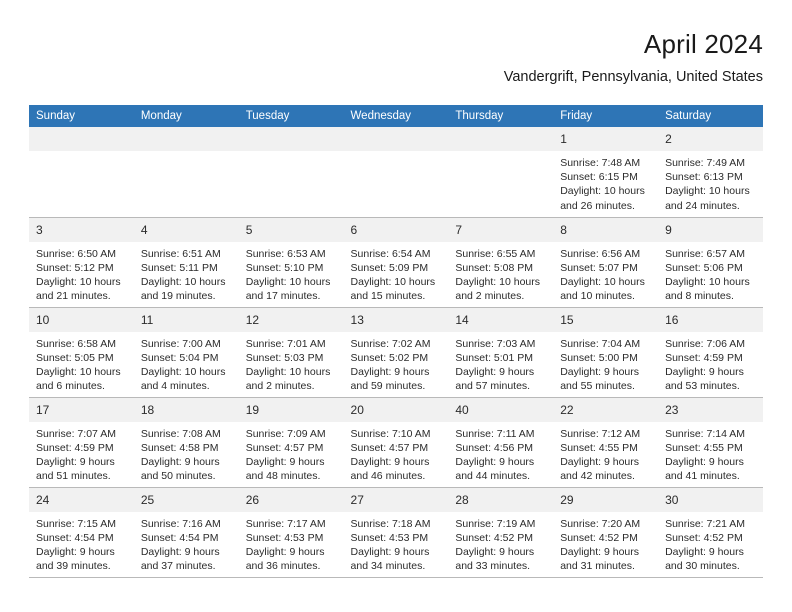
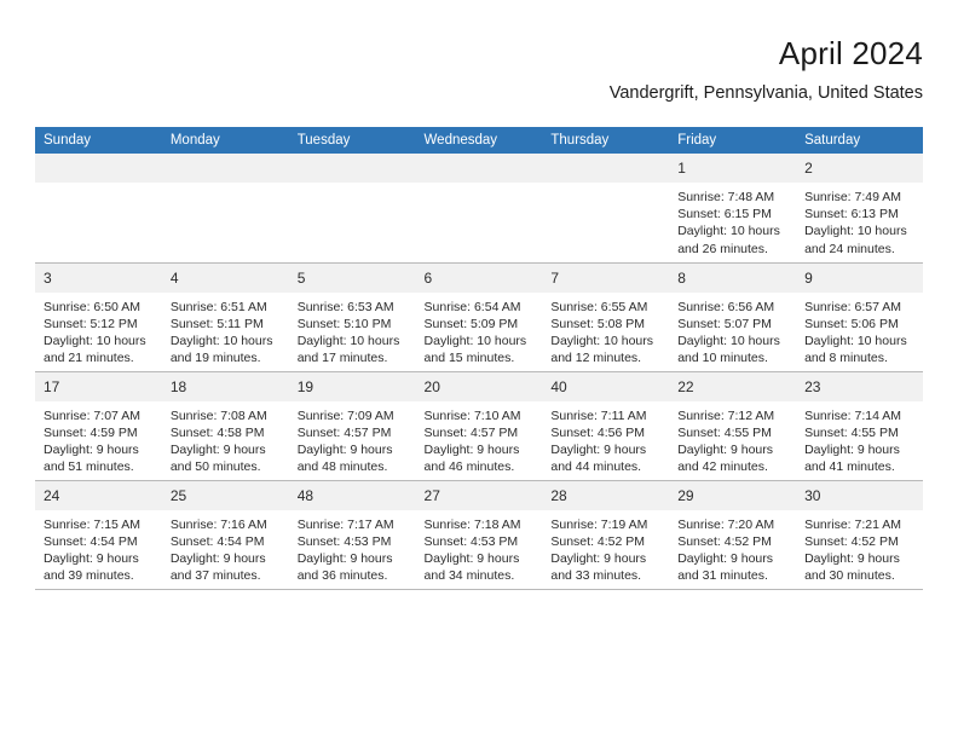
  April 2024
  Vandergrift, Pennsylvania, United States
  Sunday	Monday	Tuesday	Wednesday	Thursday	Friday	Saturday
  					1 Sunrise: 7:48 AM Sunset: 6:15 PM Daylight: 10 hours and 26 minutes.	2 Sunrise: 7:49 AM Sunset: 6:13 PM Daylight: 10 hours and 24 minutes.
- 3 Sunrise: 6:50 AM Sunset: 5:12 PM Daylight: 10 hours and 21 minutes.	4 Sunrise: 6:51 AM Sunset: 5:11 PM Daylight: 10 hours and 19 minutes.	5 Sunrise: 6:53 AM Sunset: 5:10 PM Daylight: 10 hours and 17 minutes.	6 Sunrise: 6:54 AM Sunset: 5:09 PM Daylight: 10 hours and 15 minutes.	7 Sunrise: 6:55 AM Sunset: 5:08 PM Daylight: 10 hours and 2 minutes.	8 Sunrise: 6:56 AM Sunset: 5:07 PM Daylight: 10 hours and 10 minutes.	9 Sunrise: 6:57 AM Sunset: 5:06 PM Daylight: 10 hours and 8 minutes.
+ 3 Sunrise: 6:50 AM Sunset: 5:12 PM Daylight: 10 hours and 21 minutes.	4 Sunrise: 6:51 AM Sunset: 5:11 PM Daylight: 10 hours and 19 minutes.	5 Sunrise: 6:53 AM Sunset: 5:10 PM Daylight: 10 hours and 17 minutes.	6 Sunrise: 6:54 AM Sunset: 5:09 PM Daylight: 10 hours and 15 minutes.	7 Sunrise: 6:55 AM Sunset: 5:08 PM Daylight: 10 hours and 12 minutes.	8 Sunrise: 6:56 AM Sunset: 5:07 PM Daylight: 10 hours and 10 minutes.	9 Sunrise: 6:57 AM Sunset: 5:06 PM Daylight: 10 hours and 8 minutes.
- 10 Sunrise: 6:58 AM Sunset: 5:05 PM Daylight: 10 hours and 6 minutes.	11 Sunrise: 7:00 AM Sunset: 5:04 PM Daylight: 10 hours and 4 minutes.	12 Sunrise: 7:01 AM Sunset: 5:03 PM Daylight: 10 hours and 2 minutes.	13 Sunrise: 7:02 AM Sunset: 5:02 PM Daylight: 9 hours and 59 minutes.	14 Sunrise: 7:03 AM Sunset: 5:01 PM Daylight: 9 hours and 57 minutes.	15 Sunrise: 7:04 AM Sunset: 5:00 PM Daylight: 9 hours and 55 minutes.	16 Sunrise: 7:06 AM Sunset: 4:59 PM Daylight: 9 hours and 53 minutes.
  17 Sunrise: 7:07 AM Sunset: 4:59 PM Daylight: 9 hours and 51 minutes.	18 Sunrise: 7:08 AM Sunset: 4:58 PM Daylight: 9 hours and 50 minutes.	19 Sunrise: 7:09 AM Sunset: 4:57 PM Daylight: 9 hours and 48 minutes.	20 Sunrise: 7:10 AM Sunset: 4:57 PM Daylight: 9 hours and 46 minutes.	40 Sunrise: 7:11 AM Sunset: 4:56 PM Daylight: 9 hours and 44 minutes.	22 Sunrise: 7:12 AM Sunset: 4:55 PM Daylight: 9 hours and 42 minutes.	23 Sunrise: 7:14 AM Sunset: 4:55 PM Daylight: 9 hours and 41 minutes.
- 24 Sunrise: 7:15 AM Sunset: 4:54 PM Daylight: 9 hours and 39 minutes.	25 Sunrise: 7:16 AM Sunset: 4:54 PM Daylight: 9 hours and 37 minutes.	26 Sunrise: 7:17 AM Sunset: 4:53 PM Daylight: 9 hours and 36 minutes.	27 Sunrise: 7:18 AM Sunset: 4:53 PM Daylight: 9 hours and 34 minutes.	28 Sunrise: 7:19 AM Sunset: 4:52 PM Daylight: 9 hours and 33 minutes.	29 Sunrise: 7:20 AM Sunset: 4:52 PM Daylight: 9 hours and 31 minutes.	30 Sunrise: 7:21 AM Sunset: 4:52 PM Daylight: 9 hours and 30 minutes.
+ 24 Sunrise: 7:15 AM Sunset: 4:54 PM Daylight: 9 hours and 39 minutes.	25 Sunrise: 7:16 AM Sunset: 4:54 PM Daylight: 9 hours and 37 minutes.	48 Sunrise: 7:17 AM Sunset: 4:53 PM Daylight: 9 hours and 36 minutes.	27 Sunrise: 7:18 AM Sunset: 4:53 PM Daylight: 9 hours and 34 minutes.	28 Sunrise: 7:19 AM Sunset: 4:52 PM Daylight: 9 hours and 33 minutes.	29 Sunrise: 7:20 AM Sunset: 4:52 PM Daylight: 9 hours and 31 minutes.	30 Sunrise: 7:21 AM Sunset: 4:52 PM Daylight: 9 hours and 30 minutes.
